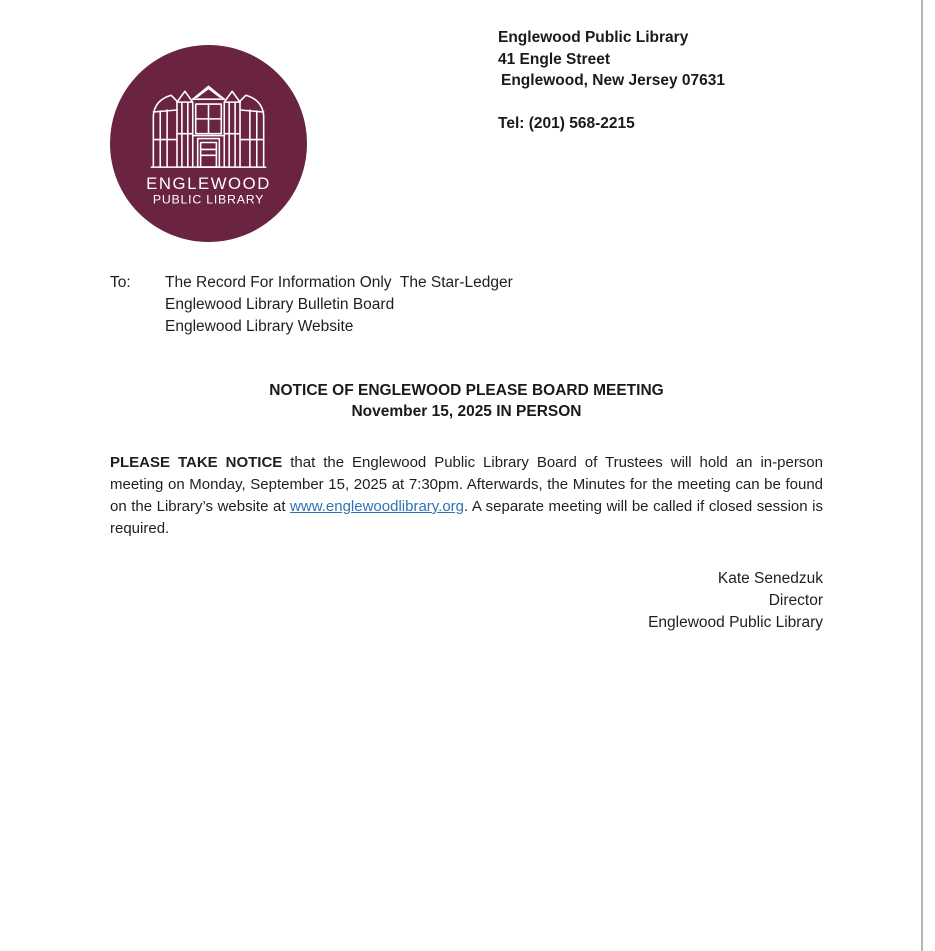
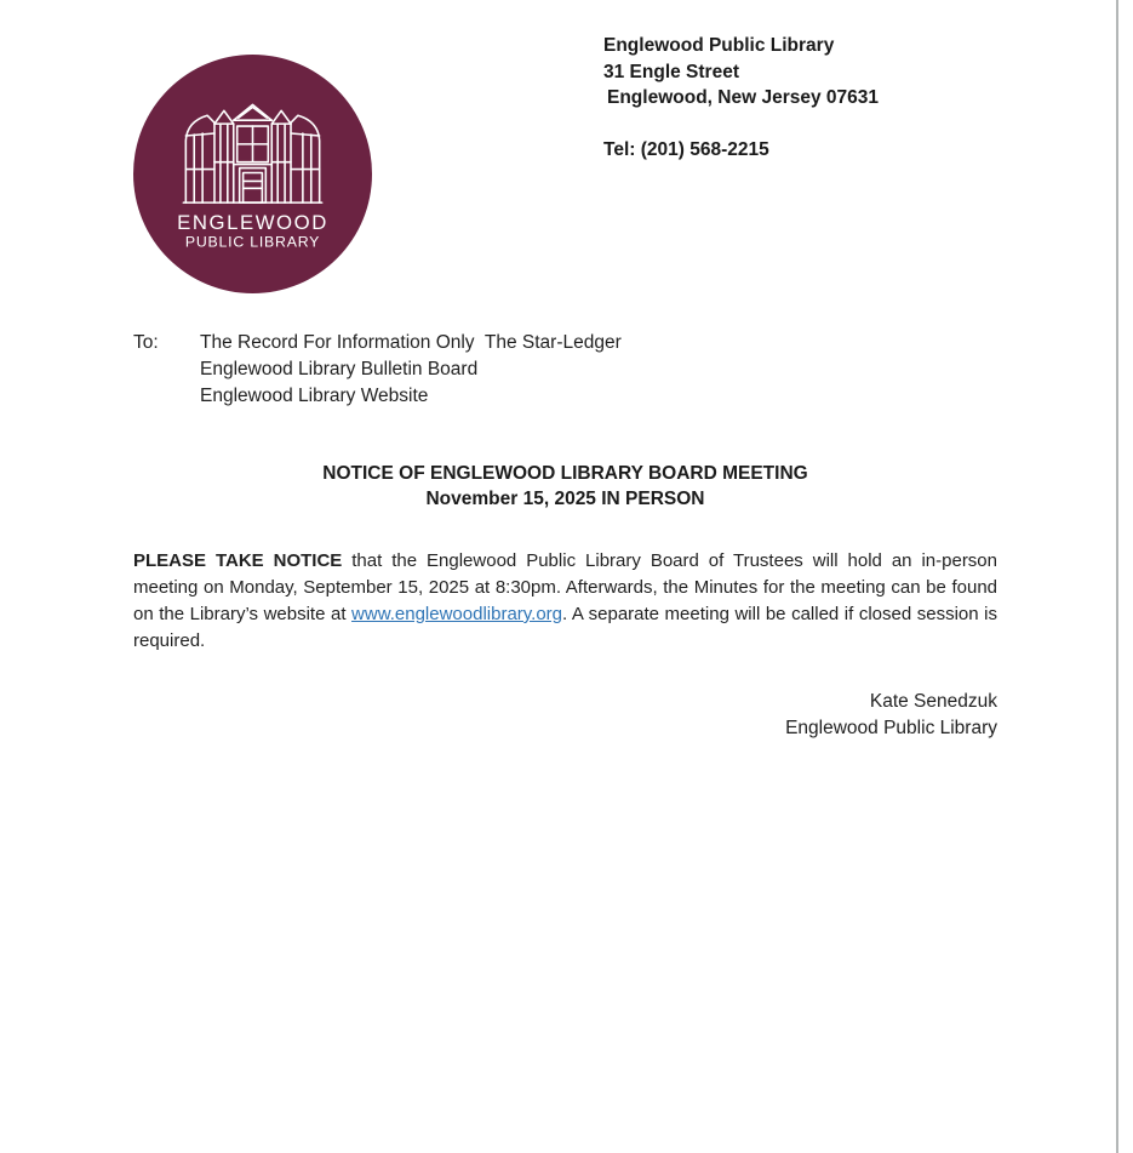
  ENGLEWOOD
  PUBLIC LIBRARY
  Englewood Public Library
- 41 Engle Street
+ 31 Engle Street
  Englewood, New Jersey 07631
  Tel: (201) 568-2215
  To:
  The Record For Information Only The Star-Ledger
  Englewood Library Bulletin Board
  Englewood Library Website
- NOTICE OF ENGLEWOOD PLEASE BOARD MEETING
+ NOTICE OF ENGLEWOOD LIBRARY BOARD MEETING
  November 15, 2025 IN PERSON
- PLEASE TAKE NOTICE that the Englewood Public Library Board of Trustees will hold an in-person meeting on Monday, September 15, 2025 at 7:30pm. Afterwards, the Minutes for the meeting can be found on the Library’s website at www.englewoodlibrary.org. A separate meeting will be called if closed session is required.
+ PLEASE TAKE NOTICE that the Englewood Public Library Board of Trustees will hold an in-person meeting on Monday, September 15, 2025 at 8:30pm. Afterwards, the Minutes for the meeting can be found on the Library’s website at www.englewoodlibrary.org. A separate meeting will be called if closed session is required.
  Kate Senedzuk
- Director
  Englewood Public Library
